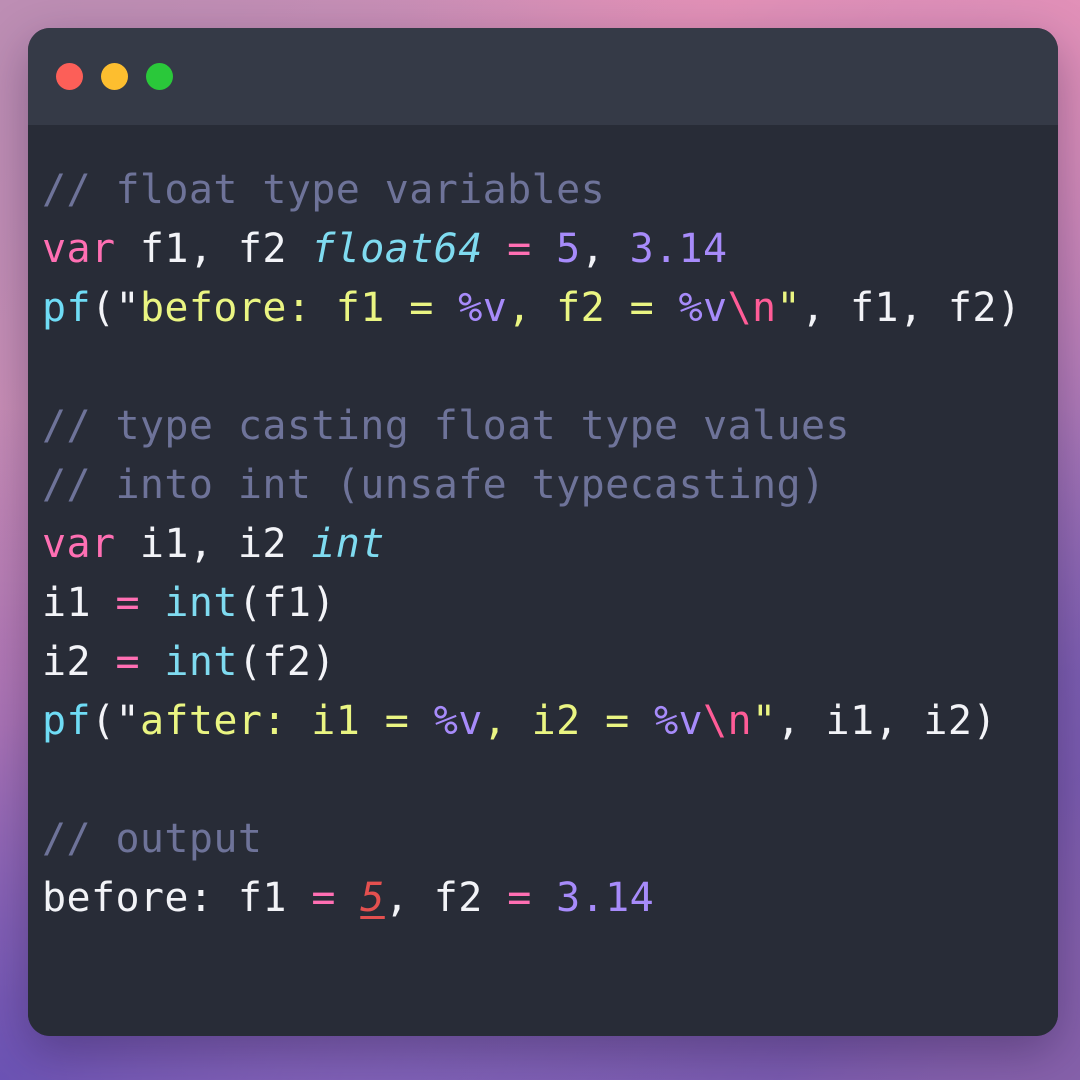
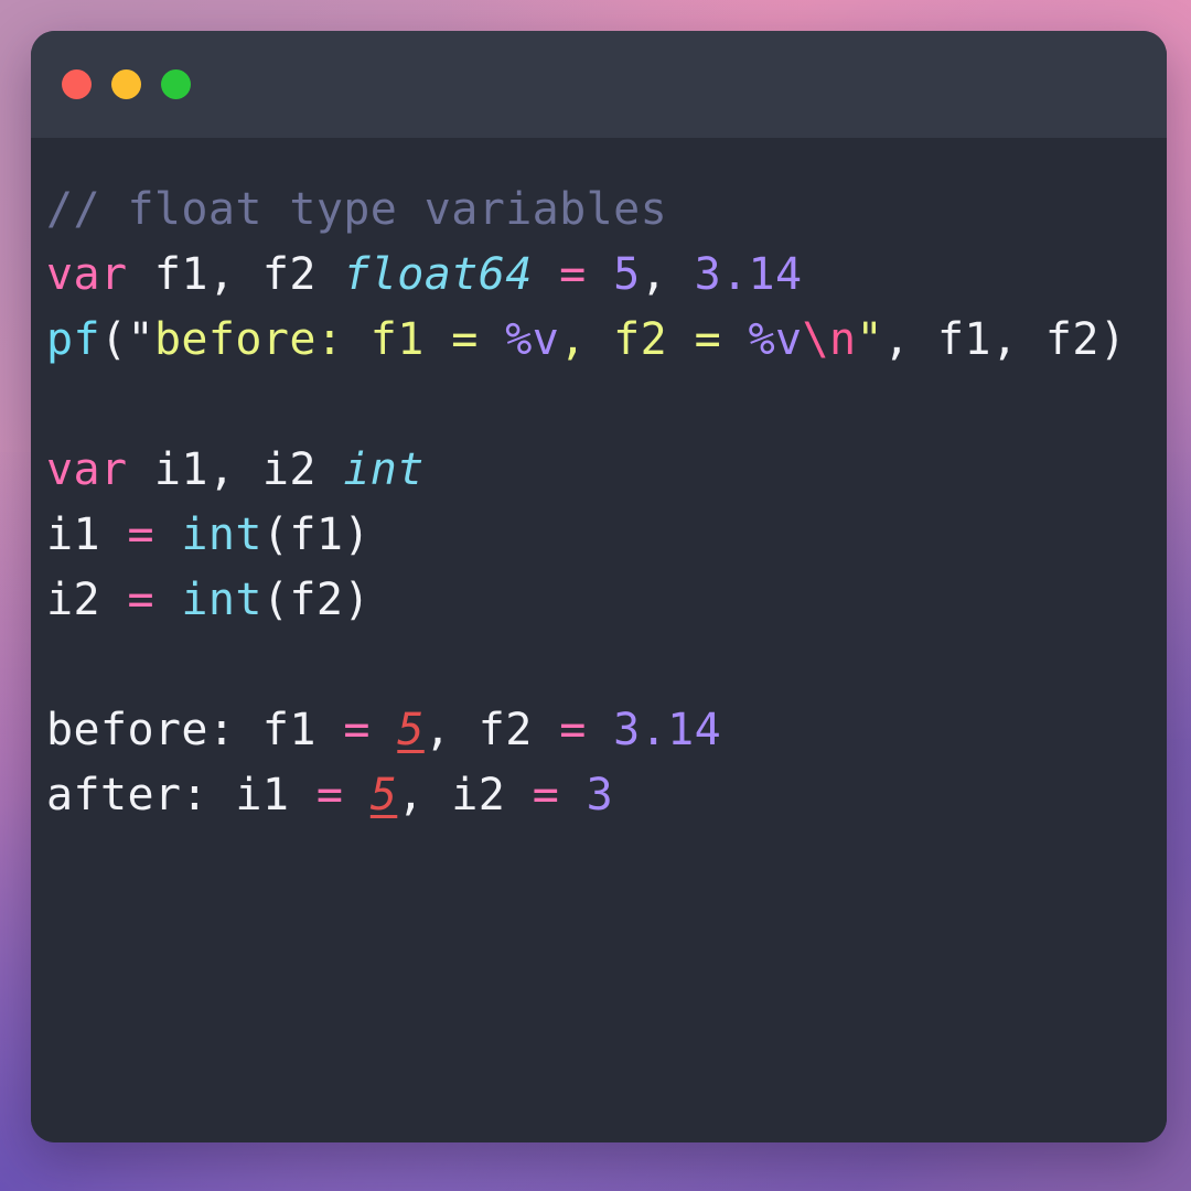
  // float type variables
  var f1, f2 float64 = 5, 3.14
  pf("before: f1 = %v, f2 = %v\n", f1, f2)
- // type casting float type values
- // into int (unsafe typecasting)
  var i1, i2 int
  i1 = int(f1)
  i2 = int(f2)
- pf("after: i1 = %v, i2 = %v\n", i1, i2)
- // output
  before: f1 = 5, f2 = 3.14
+ after: i1 = 5, i2 = 3
